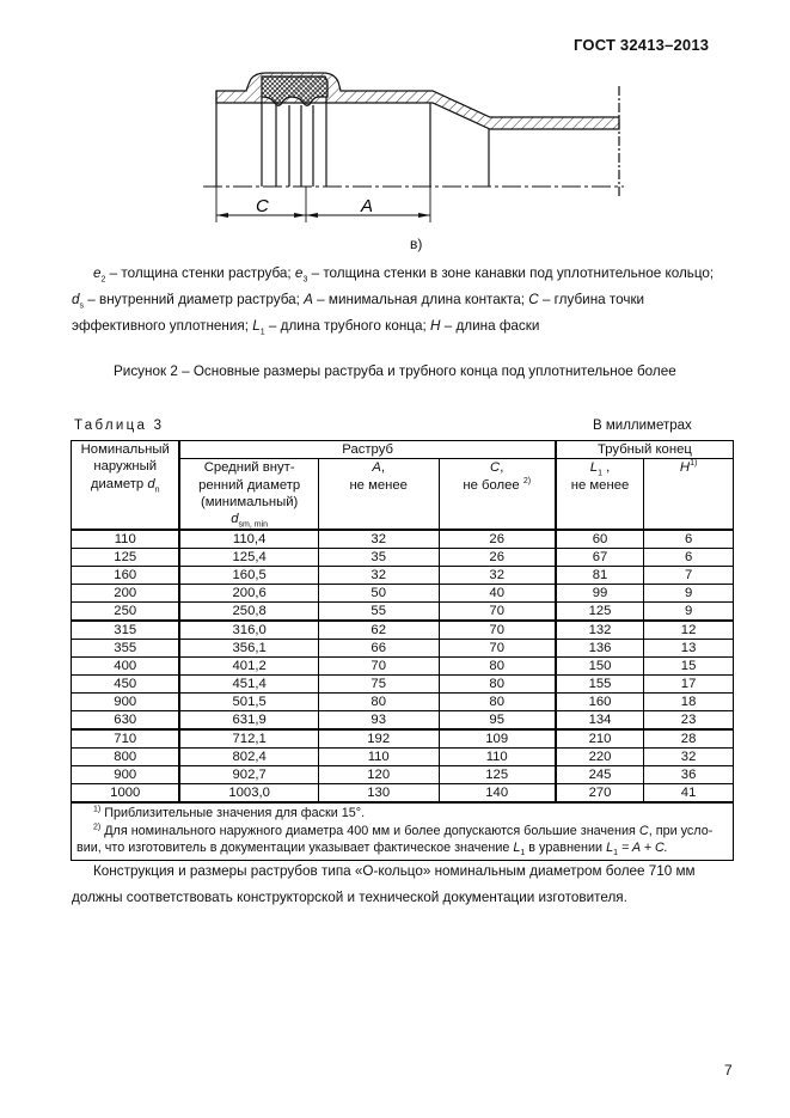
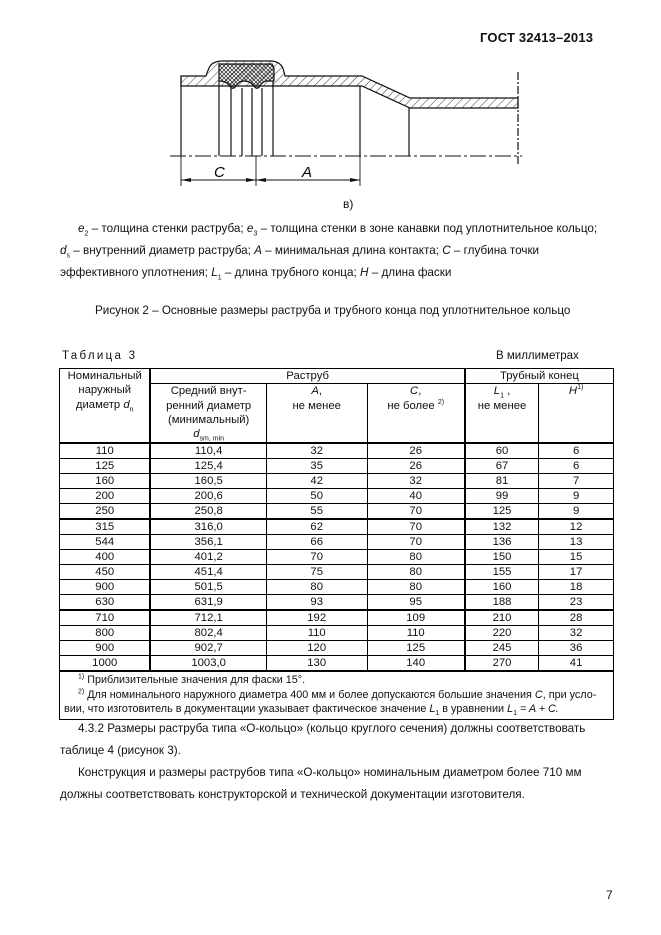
  ГОСТ 32413–2013
  C
  A
  в)
  e – толщина стенки раструба; e – толщина стенки в зоне канавки под уплотнительное кольцо; d – внутренний диаметр раструба; A – минимальная длина контакта; C – глубина точки эффективного уплотнения; L – длина трубного конца; H – длина фаски
- Рисунок 2 – Основные размеры раструба и трубного конца под уплотнительное более
+ Рисунок 2 – Основные размеры раструба и трубного конца под уплотнительное кольцо
  Таблица 3
  В миллиметрах
  Номинальный наружный диаметр d	Раструб	Трубный конец
  Средний внут- ренний диаметр (минимальный) d	A,не менее	C,не более	L ,не менее	H
  110	110,4	32	26	60	6
  125	125,4	35	26	67	6
- 160	160,5	32	32	81	7
+ 160	160,5	42	32	81	7
  200	200,6	50	40	99	9
  250	250,8	55	70	125	9
  315	316,0	62	70	132	12
- 355	356,1	66	70	136	13
+ 544	356,1	66	70	136	13
  400	401,2	70	80	150	15
  450	451,4	75	80	155	17
  900	501,5	80	80	160	18
- 630	631,9	93	95	134	23
+ 630	631,9	93	95	188	23
  710	712,1	192	109	210	28
  800	802,4	110	110	220	32
  900	902,7	120	125	245	36
  1000	1003,0	130	140	270	41
  Приблизительные значения для фаски 15°. Для номинального наружного диаметра 400 мм и более допускаются большие значения C, при усло-вии, что изготовитель в документации указывает фактическое значение L в уравнении L = A + C.
+ 4.3.2 Размеры раструба типа «О-кольцо» (кольцо круглого сечения) должны соответствовать таблице 4 (рисунок 3).
  Конструкция и размеры раструбов типа «О-кольцо» номинальным диаметром более 710 мм должны соответствовать конструкторской и технической документации изготовителя.
  7
